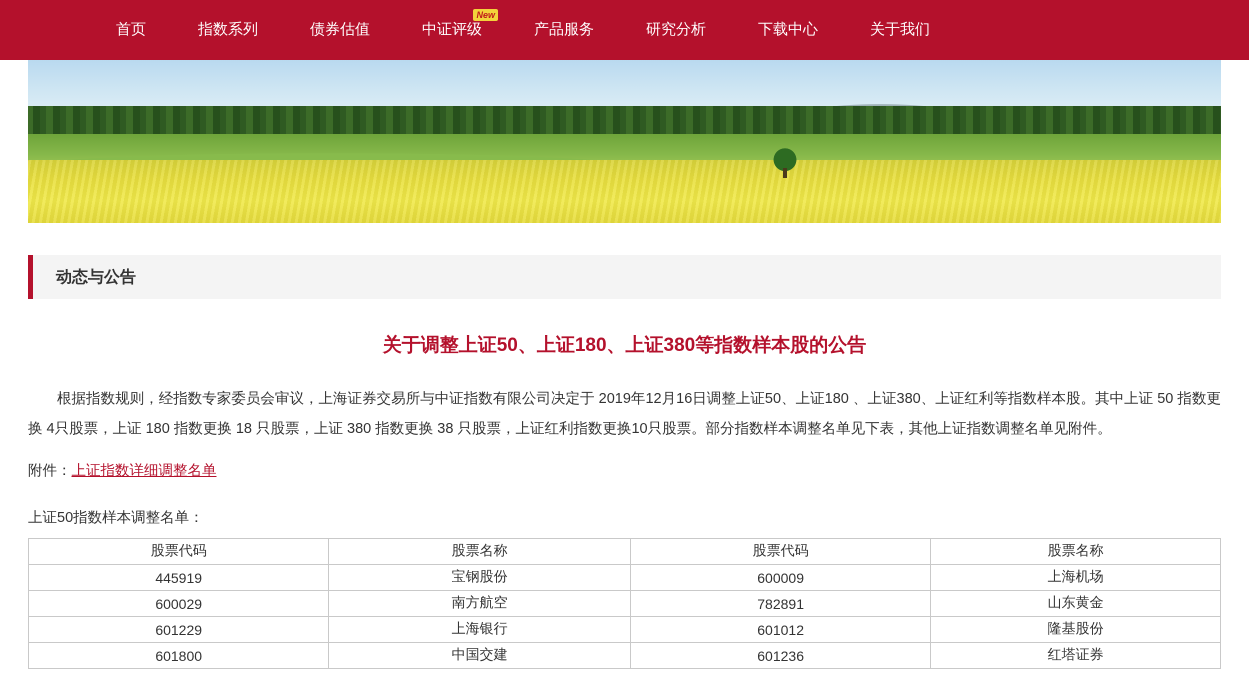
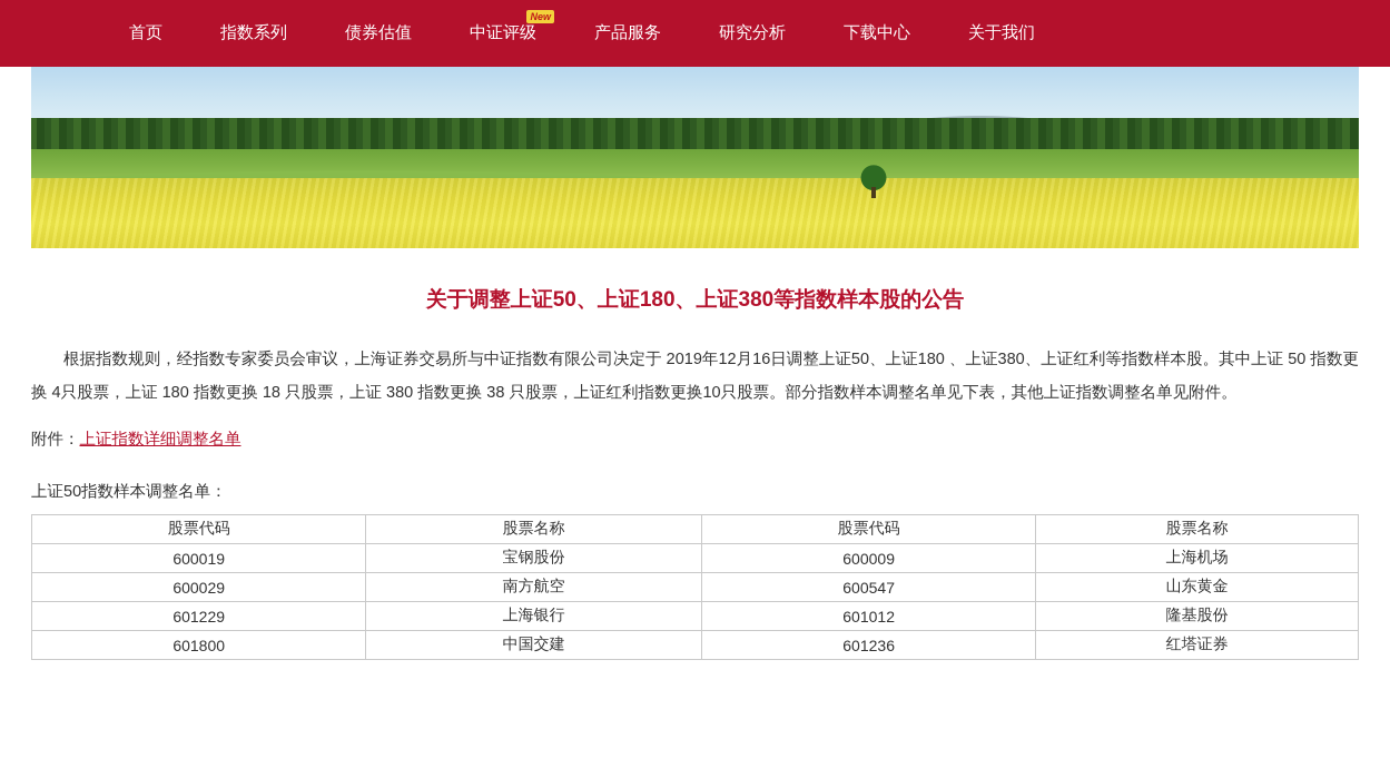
  首页
  指数系列
  债券估值
  中证评级
  New
  产品服务
  研究分析
  下载中心
  关于我们
- 动态与公告
  关于调整上证50、上证180、上证380等指数样本股的公告
  根据指数规则，经指数专家委员会审议，上海证券交易所与中证指数有限公司决定于 2019年12月16日调整上证50、上证180 、上证380、上证红利等指数样本股。其中上证 50 指数更换 4只股票，上证 180 指数更换 18 只股票，上证 380 指数更换 38 只股票，上证红利指数更换10只股票。部分指数样本调整名单见下表，其他上证指数调整名单见附件。
  附件：上证指数详细调整名单
  上证50指数样本调整名单：
  股票代码	股票名称	股票代码	股票名称
- 445919	宝钢股份	600009	上海机场
+ 600019	宝钢股份	600009	上海机场
- 600029	南方航空	782891	山东黄金
+ 600029	南方航空	600547	山东黄金
  601229	上海银行	601012	隆基股份
  601800	中国交建	601236	红塔证券
